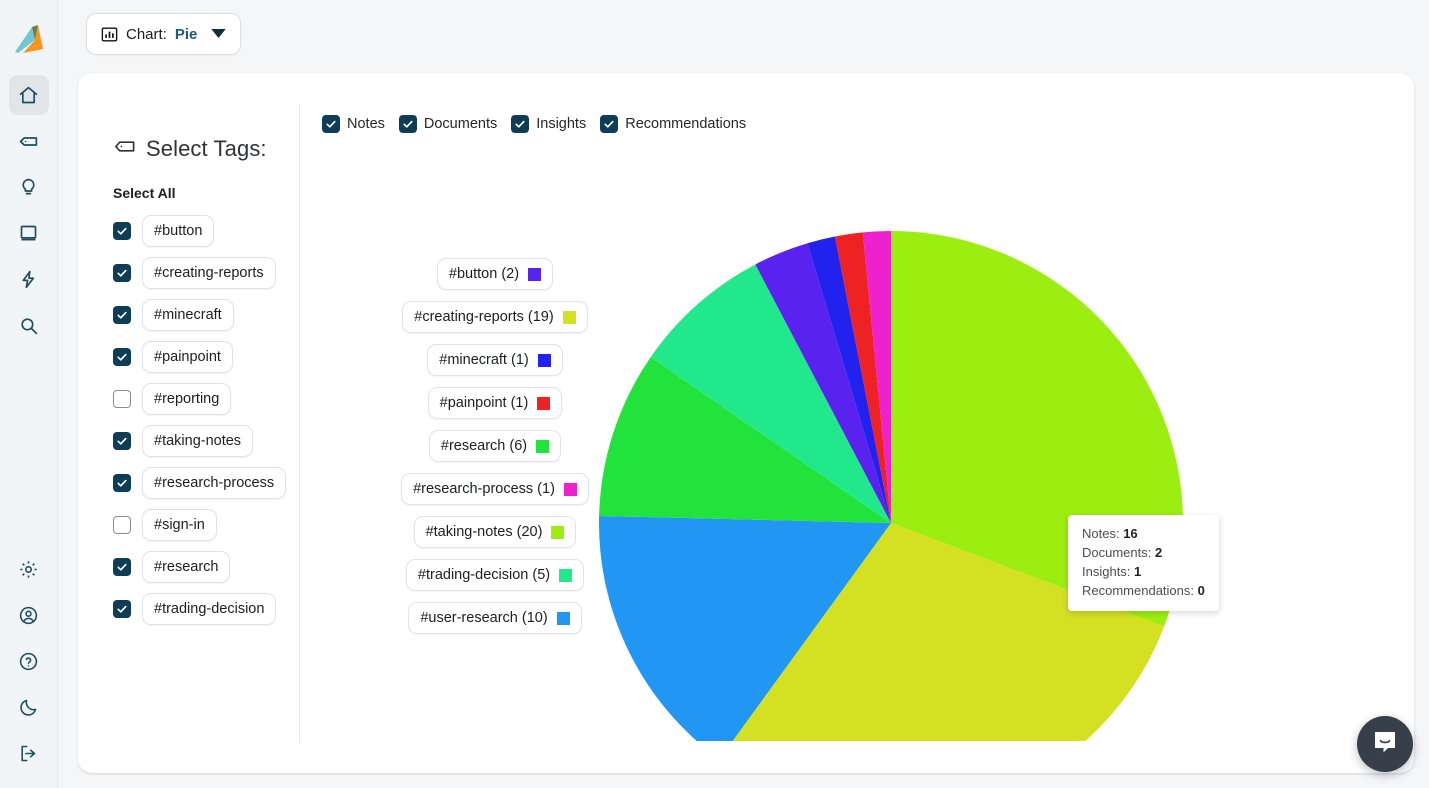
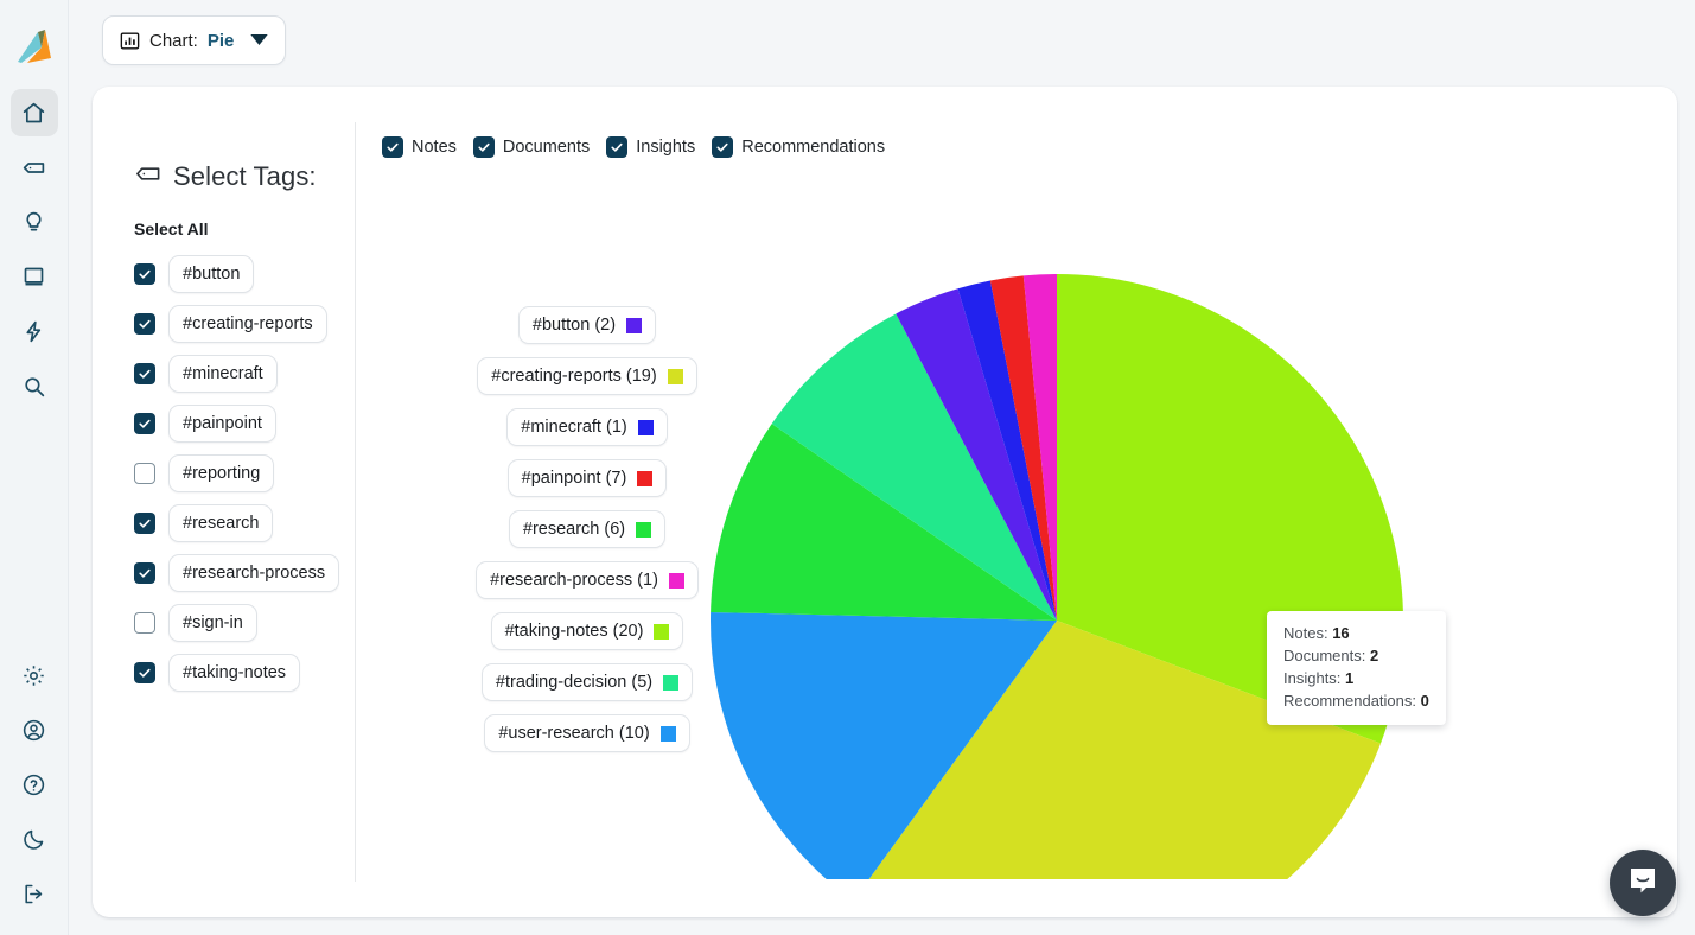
  Chart:
  Pie
  Select Tags:
  Select All
  #button
  #creating-reports
  #minecraft
  #painpoint
  #reporting
- #taking-notes
+ #research
  #research-process
  #sign-in
- #research
+ #taking-notes
- #trading-decision
  Notes
  Documents
  Insights
  Recommendations
  #button (2)
  #creating-reports (19)
  #minecraft (1)
- #painpoint (1)
+ #painpoint (7)
  #research (6)
  #research-process (1)
  #taking-notes (20)
  #trading-decision (5)
  #user-research (10)
  Notes: 16
  Documents: 2
  Insights: 1
  Recommendations: 0
